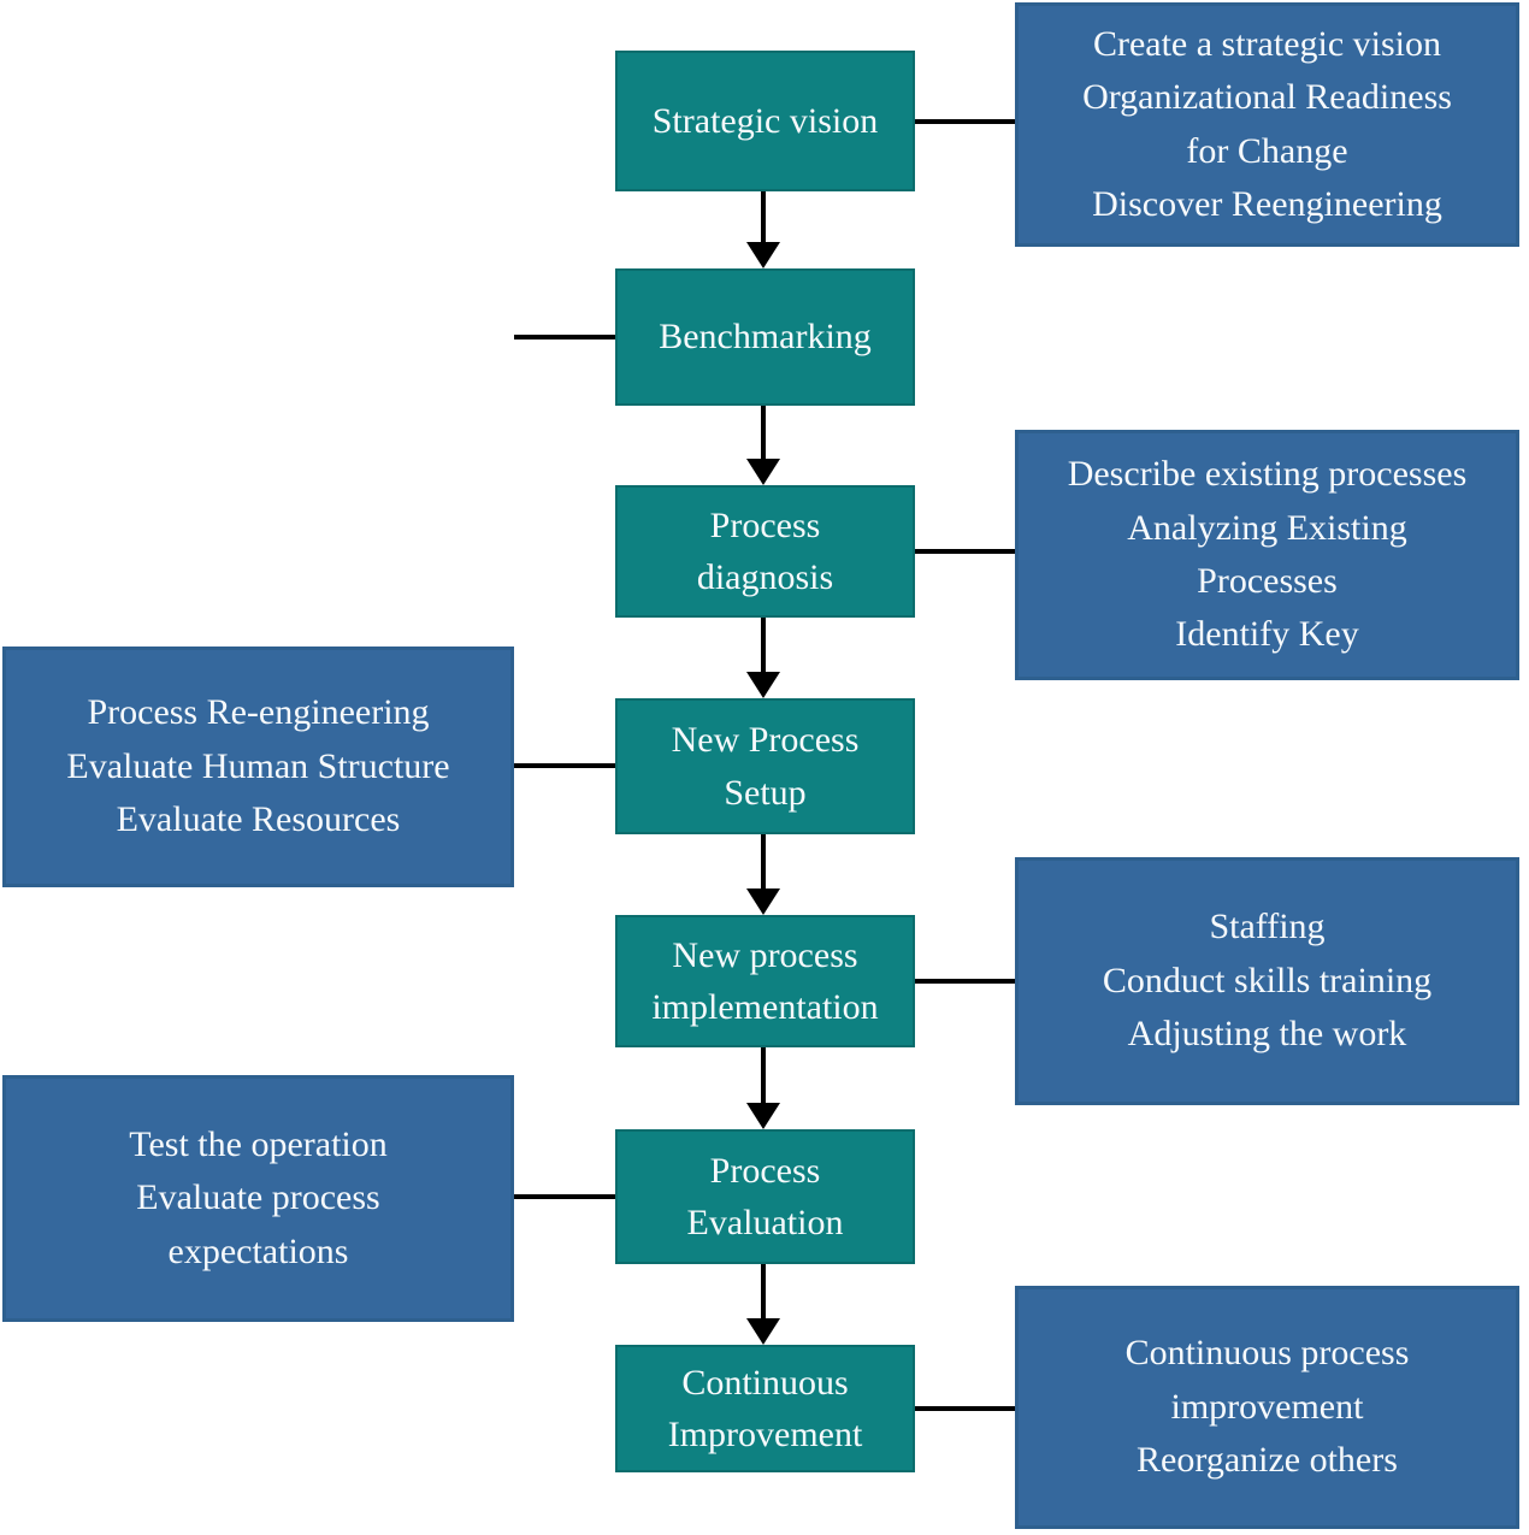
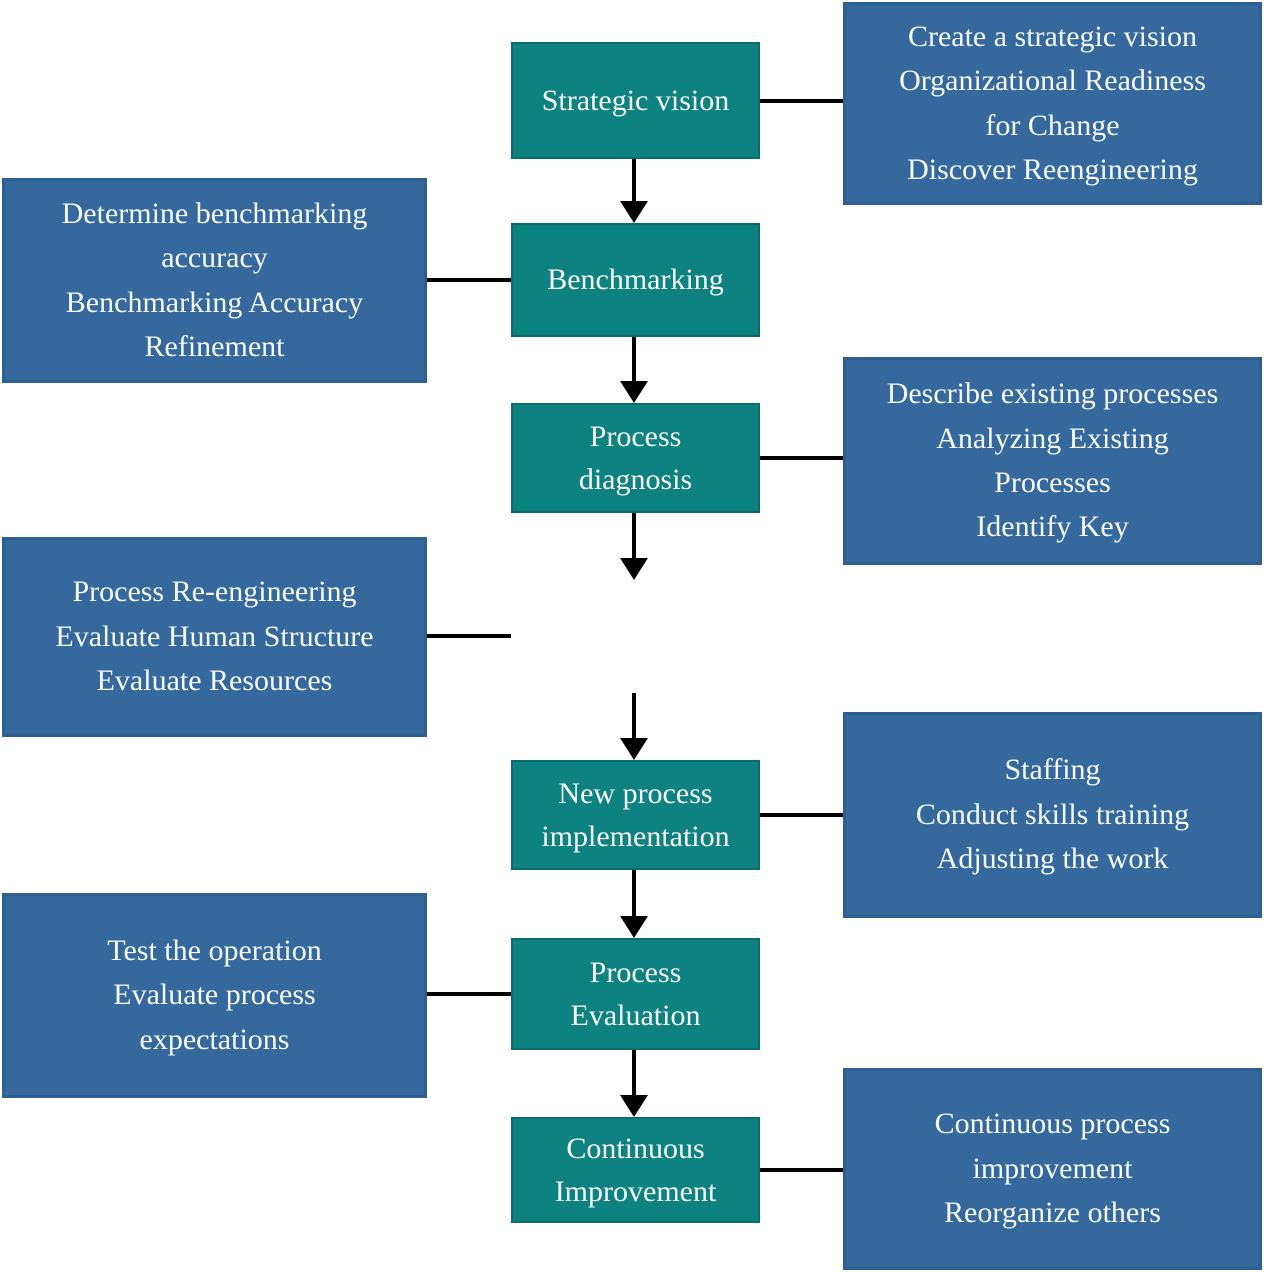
  Strategic vision
  Benchmarking
  Process
  diagnosis
- New Process
- Setup
  New process
  implementation
  Process
  Evaluation
  Continuous
  Improvement
  Create a strategic vision
  Organizational Readiness
  for Change
  Discover Reengineering
+ Determine benchmarking
+ accuracy
+ Benchmarking Accuracy
+ Refinement
  Describe existing processes
  Analyzing Existing
  Processes
  Identify Key
  Process Re-engineering
  Evaluate Human Structure
  Evaluate Resources
  Staffing
  Conduct skills training
  Adjusting the work
  Test the operation
  Evaluate process
  expectations
  Continuous process
  improvement
  Reorganize others
